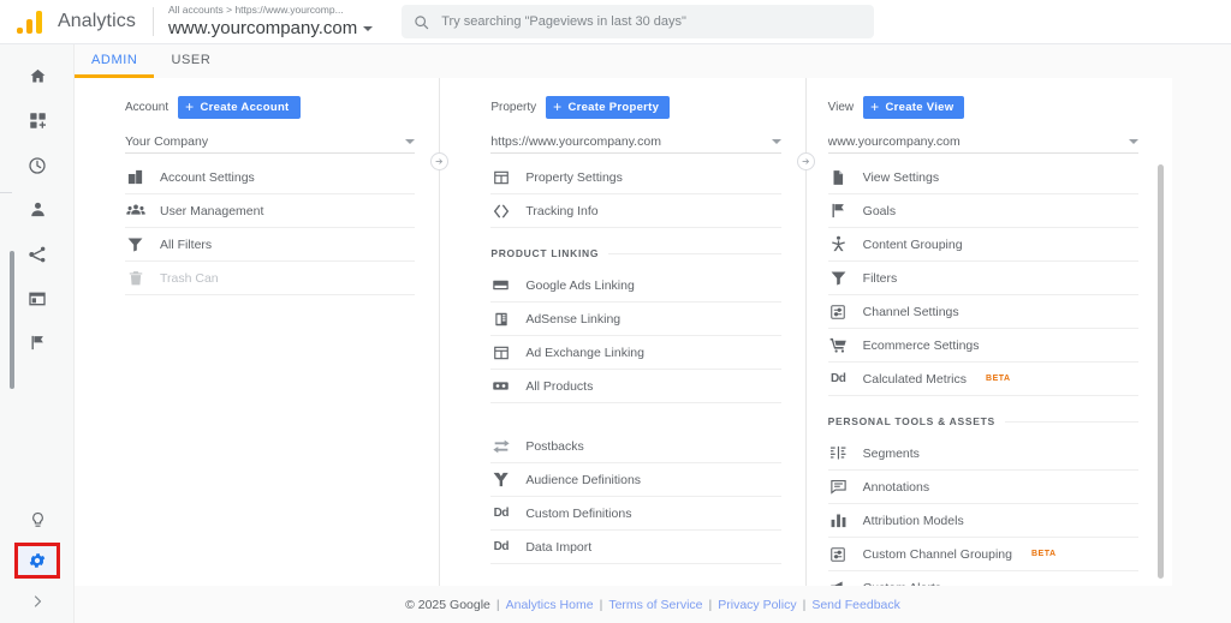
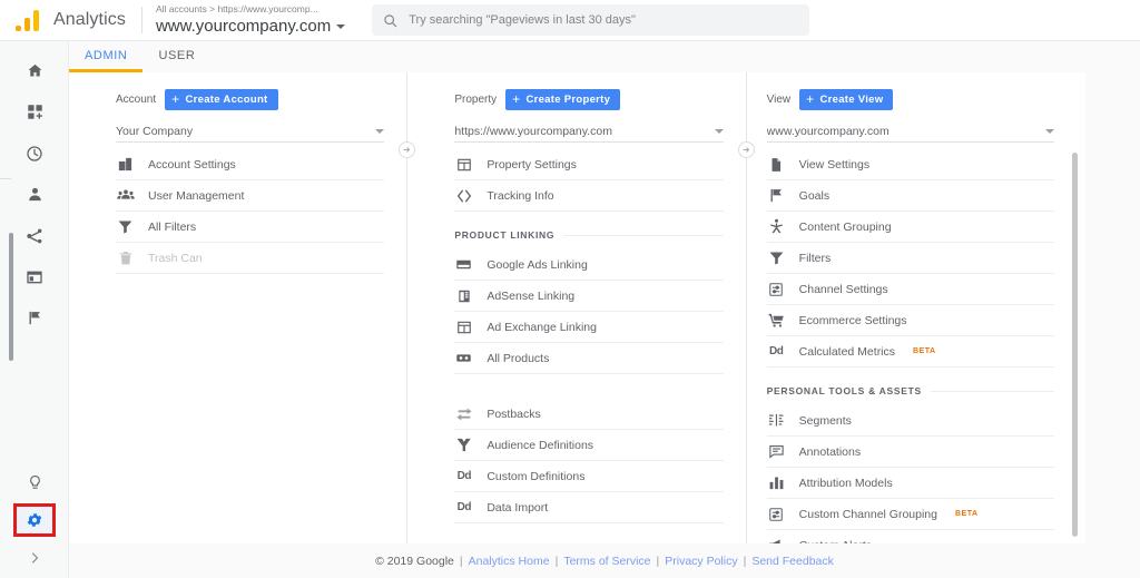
  Analytics
  All accounts > https://www.yourcomp...
  www.yourcompany.com
  Try searching "Pageviews in last 30 days"
  ADMIN
  USER
  Account
  +
  Create Account
  Your Company
  Account Settings
  User Management
  All Filters
  Trash Can
  Property
  +
  Create Property
  https://www.yourcompany.com
  Property Settings
  Tracking Info
  PRODUCT LINKING
  Google Ads Linking
  AdSense Linking
  Ad Exchange Linking
  All Products
  Postbacks
  Audience Definitions
  Dd
  Custom Definitions
  Dd
  Data Import
  View
  +
  Create View
  www.yourcompany.com
  View Settings
  Goals
  Content Grouping
  Filters
  Channel Settings
  Ecommerce Settings
  Dd
  Calculated Metrics
  PERSONAL TOOLS & ASSETS
  Segments
  Annotations
  Attribution Models
  Custom Channel Grouping
- © 2025 Google
+ © 2019 Google
  |
  Analytics Home
  |
  Terms of Service
  |
  Privacy Policy
  |
  Send Feedback
